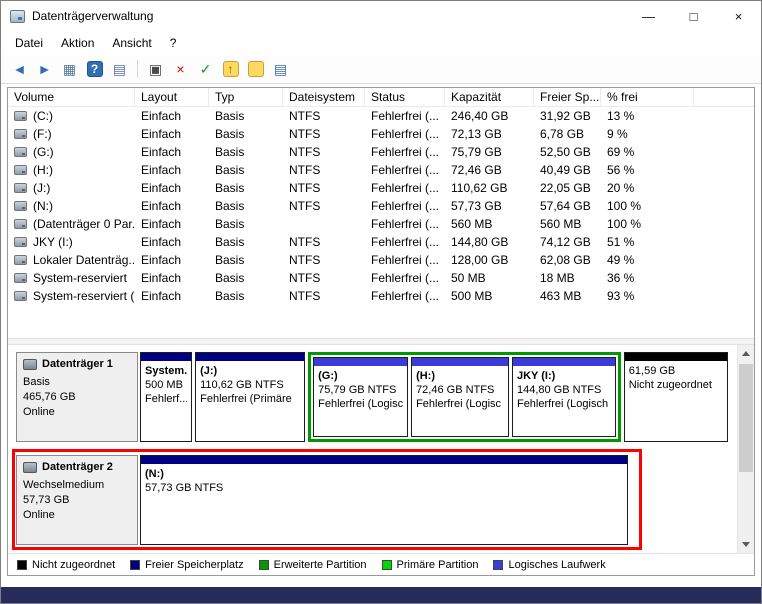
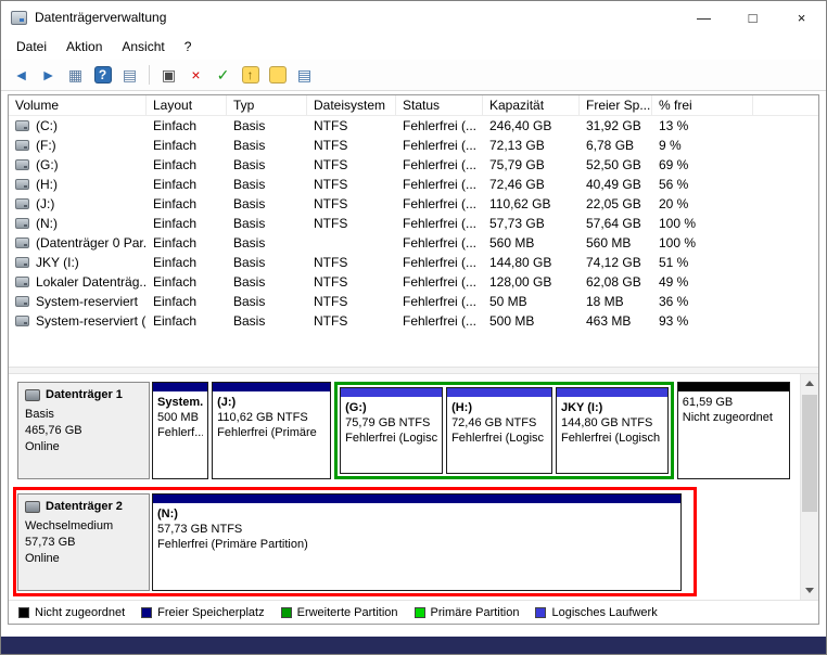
  Datenträgerverwaltung
  —
  □
  ×
  Datei
  Aktion
  Ansicht
  ?
  ◄
  ►
  ▦
  ?
  ▤
  ▣
  ×
  ✓
  ↑
  ▤
  Volume
  Layout
  Typ
  Dateisystem
  Status
  Kapazität
  Freier Sp...
  % frei
  (C:)
  Einfach
  Basis
  NTFS
  Fehlerfrei (...
  246,40 GB
  31,92 GB
  13 %
  (F:)
  Einfach
  Basis
  NTFS
  Fehlerfrei (...
  72,13 GB
  6,78 GB
  9 %
  (G:)
  Einfach
  Basis
  NTFS
  Fehlerfrei (...
  75,79 GB
  52,50 GB
  69 %
  (H:)
  Einfach
  Basis
  NTFS
  Fehlerfrei (...
  72,46 GB
  40,49 GB
  56 %
  (J:)
  Einfach
  Basis
  NTFS
  Fehlerfrei (...
  110,62 GB
  22,05 GB
  20 %
  (N:)
  Einfach
  Basis
  NTFS
  Fehlerfrei (...
  57,73 GB
  57,64 GB
  100 %
  (Datenträger 0 Par.
  Einfach
  Basis
  Fehlerfrei (...
  560 MB
  560 MB
  100 %
  JKY (I:)
  Einfach
  Basis
  NTFS
  Fehlerfrei (...
  144,80 GB
  74,12 GB
  51 %
  Lokaler Datenträg..
  Einfach
  Basis
  NTFS
  Fehlerfrei (...
  128,00 GB
  62,08 GB
  49 %
  System-reserviert
  Einfach
  Basis
  NTFS
  Fehlerfrei (...
  50 MB
  18 MB
  36 %
  System-reserviert (
  Einfach
  Basis
  NTFS
  Fehlerfrei (...
  500 MB
  463 MB
  93 %
  Datenträger 1
  Basis
  465,76 GB
  Online
  System.
  500 MB
  Fehlerf...
  (J:)
  110,62 GB NTFS
  Fehlerfrei (Primäre
  (G:)
  75,79 GB NTFS
  Fehlerfrei (Logisc
  (H:)
  72,46 GB NTFS
  Fehlerfrei (Logisc
  JKY (I:)
  144,80 GB NTFS
  Fehlerfrei (Logisch
  61,59 GB
  Nicht zugeordnet
  Datenträger 2
  Wechselmedium
  57,73 GB
  Online
  (N:)
  57,73 GB NTFS
+ Fehlerfrei (Primäre Partition)
  Nicht zugeordnet
  Freier Speicherplatz
  Erweiterte Partition
  Primäre Partition
  Logisches Laufwerk
